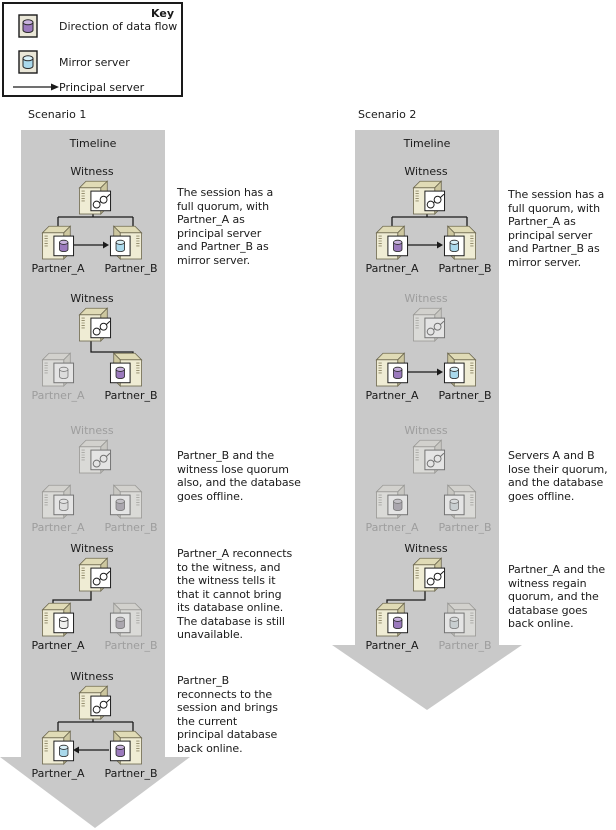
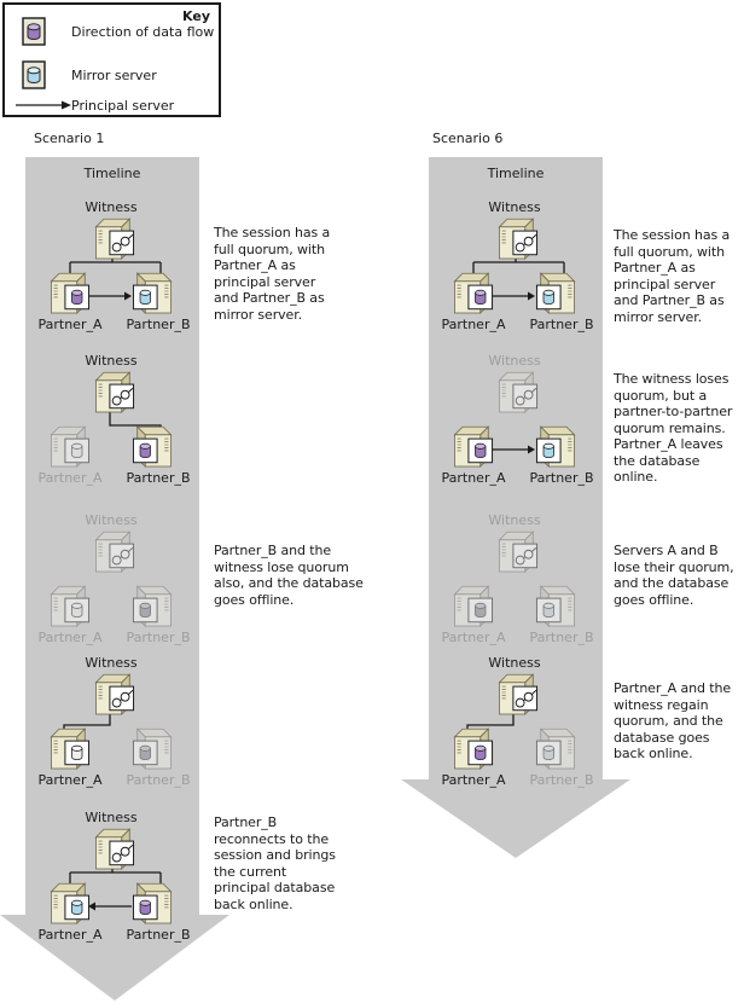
  Key
  Direction of data flow
  Mirror server
  Principal server
  Scenario 1
  Timeline
- Scenario 2
+ Scenario 6
  Timeline
  Witness
  Partner_A
  Partner_B
  The session has a
  full quorum, with
  Partner_A as
  principal server
  and Partner_B as
  mirror server.
  Witness
  Partner_A
  Partner_B
  Witness
  Partner_A
  Partner_B
  Partner_B and the
  witness lose quorum
  also, and the database
  goes offline.
  Witness
  Partner_A
  Partner_B
- Partner_A reconnects
- to the witness, and
- the witness tells it
- that it cannot bring
- its database online.
- The database is still
- unavailable.
  Witness
  Partner_A
  Partner_B
  Partner_B
  reconnects to the
  session and brings
  the current
  principal database
  back online.
  Witness
  Partner_A
  Partner_B
  The session has a
  full quorum, with
  Partner_A as
  principal server
  and Partner_B as
  mirror server.
  Witness
  Partner_A
  Partner_B
+ The witness loses
+ quorum, but a
+ partner-to-partner
+ quorum remains.
+ Partner_A leaves
+ the database
+ online.
  Witness
  Partner_A
  Partner_B
  Servers A and B
  lose their quorum,
  and the database
  goes offline.
  Witness
  Partner_A
  Partner_B
  Partner_A and the
  witness regain
  quorum, and the
  database goes
  back online.
